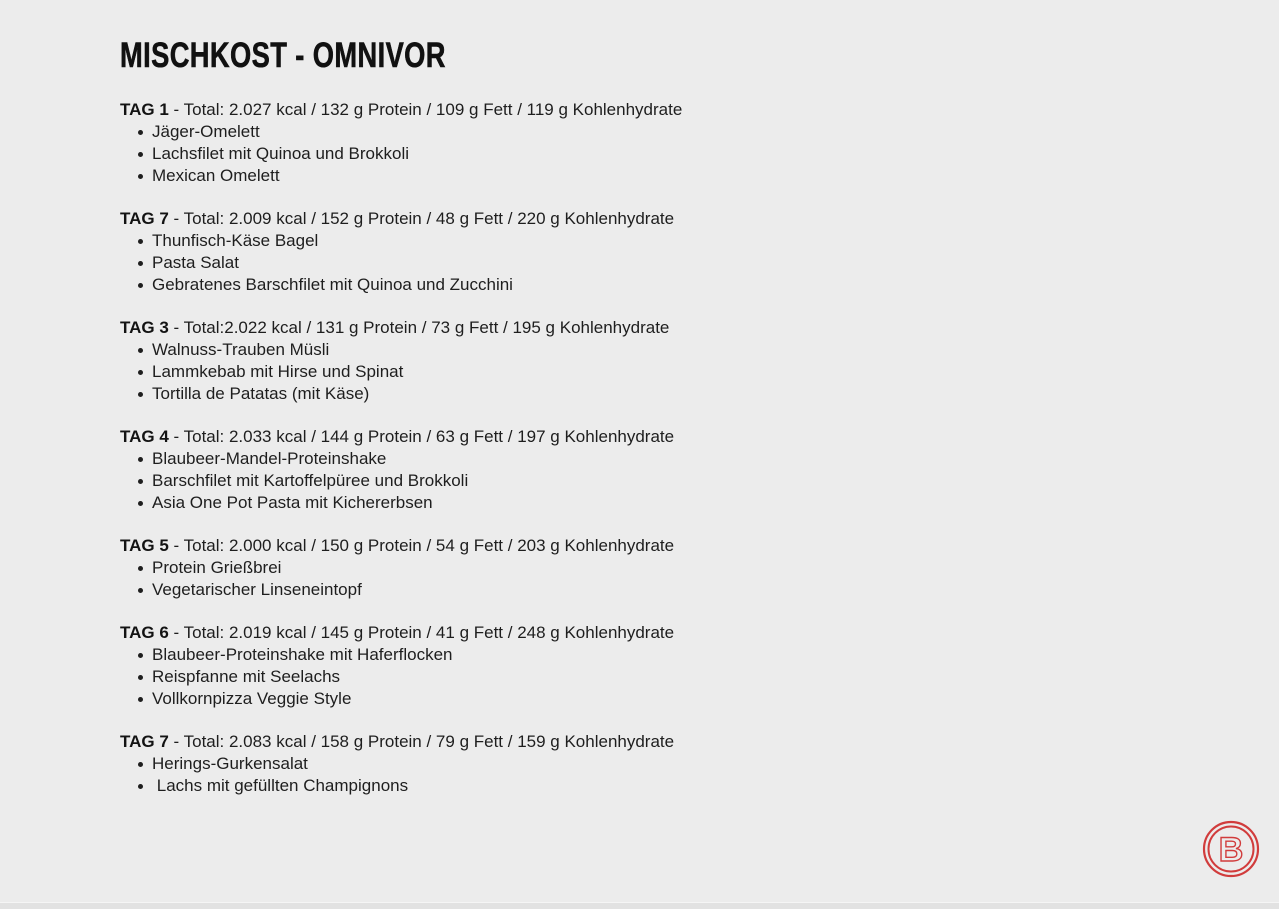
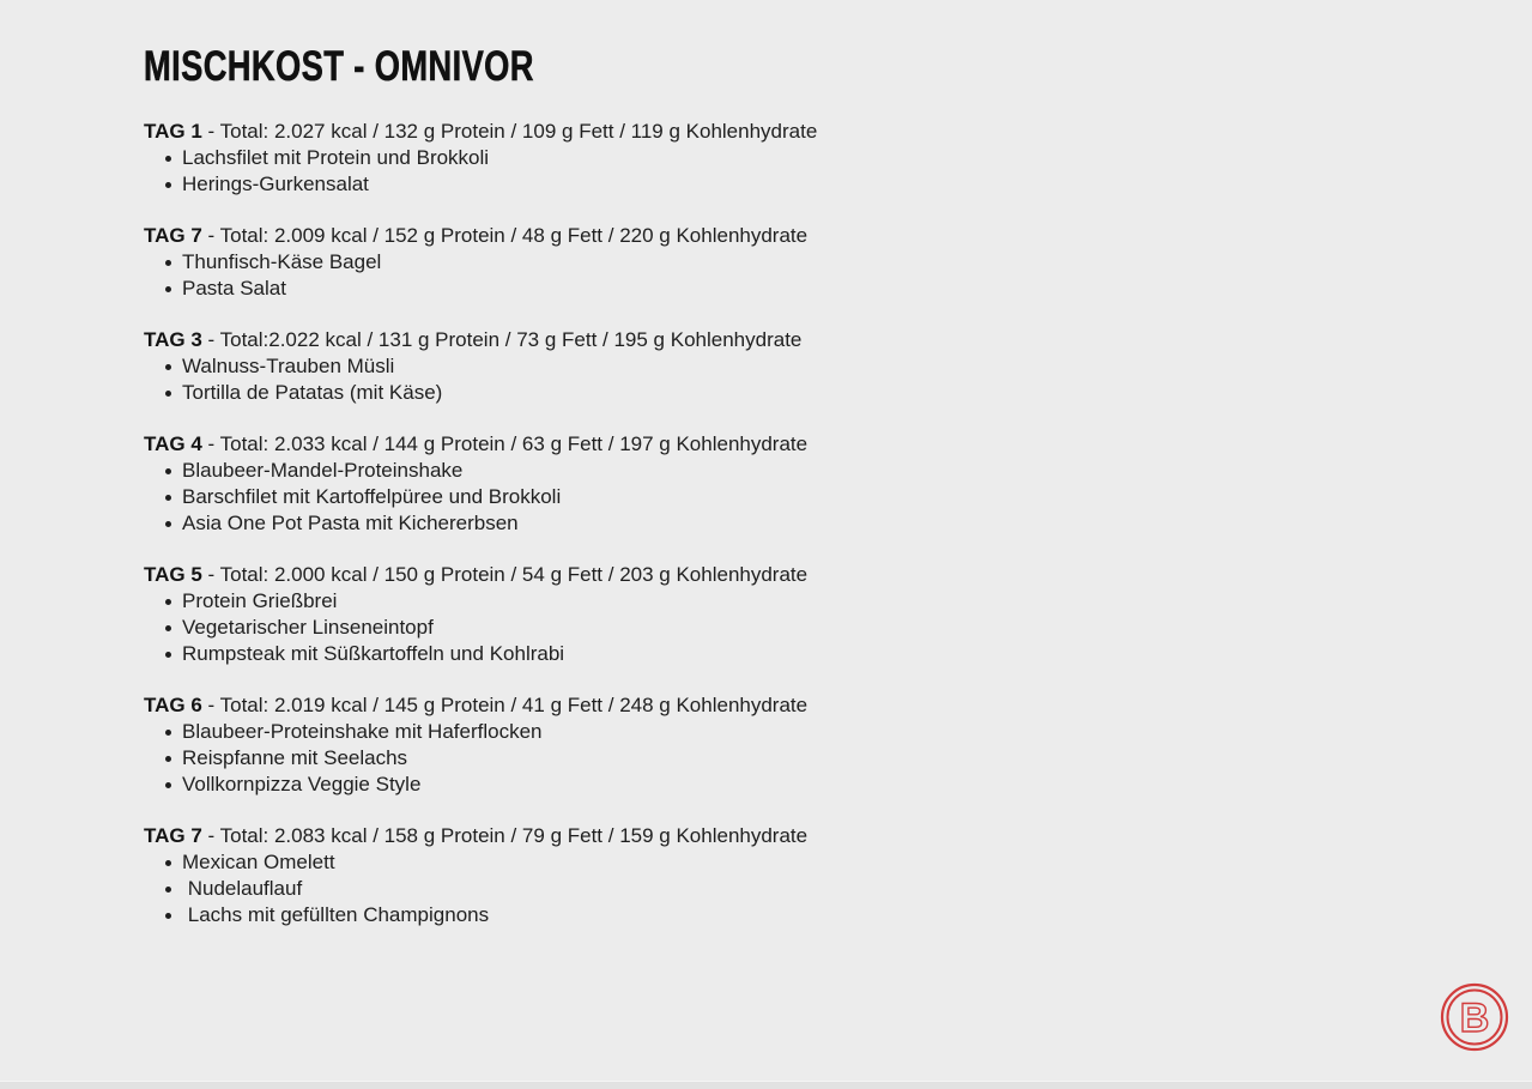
  MISCHKOST - OMNIVOR
  TAG 1 - Total: 2.027 kcal / 132 g Protein / 109 g Fett / 119 g Kohlenhydrate
- Jäger-Omelett
- Lachsfilet mit Quinoa und Brokkoli
+ Lachsfilet mit Protein und Brokkoli
- Mexican Omelett
+ Herings-Gurkensalat
  TAG 7 - Total: 2.009 kcal / 152 g Protein / 48 g Fett / 220 g Kohlenhydrate
  Thunfisch-Käse Bagel
  Pasta Salat
- Gebratenes Barschfilet mit Quinoa und Zucchini
  TAG 3 - Total:2.022 kcal / 131 g Protein / 73 g Fett / 195 g Kohlenhydrate
  Walnuss-Trauben Müsli
- Lammkebab mit Hirse und Spinat
  Tortilla de Patatas (mit Käse)
  TAG 4 - Total: 2.033 kcal / 144 g Protein / 63 g Fett / 197 g Kohlenhydrate
  Blaubeer-Mandel-Proteinshake
  Barschfilet mit Kartoffelpüree und Brokkoli
  Asia One Pot Pasta mit Kichererbsen
  TAG 5 - Total: 2.000 kcal / 150 g Protein / 54 g Fett / 203 g Kohlenhydrate
  Protein Grießbrei
  Vegetarischer Linseneintopf
+ Rumpsteak mit Süßkartoffeln und Kohlrabi
  TAG 6 - Total: 2.019 kcal / 145 g Protein / 41 g Fett / 248 g Kohlenhydrate
  Blaubeer-Proteinshake mit Haferflocken
  Reispfanne mit Seelachs
  Vollkornpizza Veggie Style
  TAG 7 - Total: 2.083 kcal / 158 g Protein / 79 g Fett / 159 g Kohlenhydrate
- Herings-Gurkensalat
+ Mexican Omelett
+ Nudelauflauf
  Lachs mit gefüllten Champignons
  B
